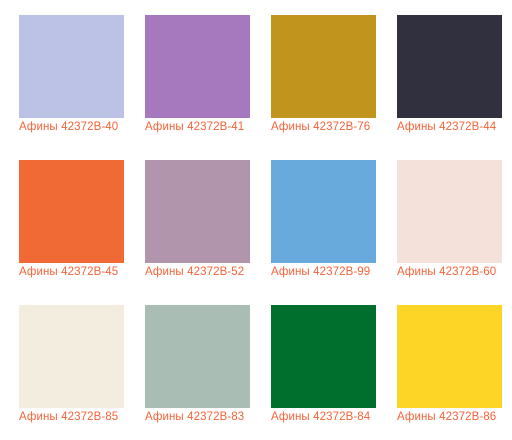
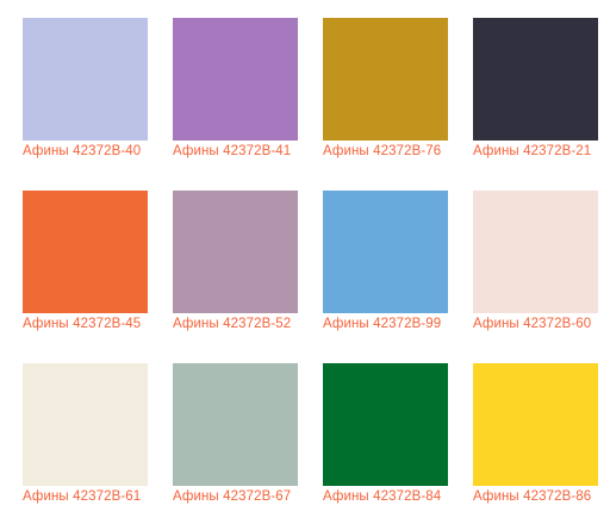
  Афины 42372В-40
  Афины 42372В-41
  Афины 42372В-76
- Афины 42372В-44
+ Афины 42372В-21
  Афины 42372В-45
  Афины 42372В-52
  Афины 42372В-99
  Афины 42372В-60
- Афины 42372В-85
+ Афины 42372В-61
- Афины 42372В-83
+ Афины 42372В-67
  Афины 42372В-84
  Афины 42372В-86
